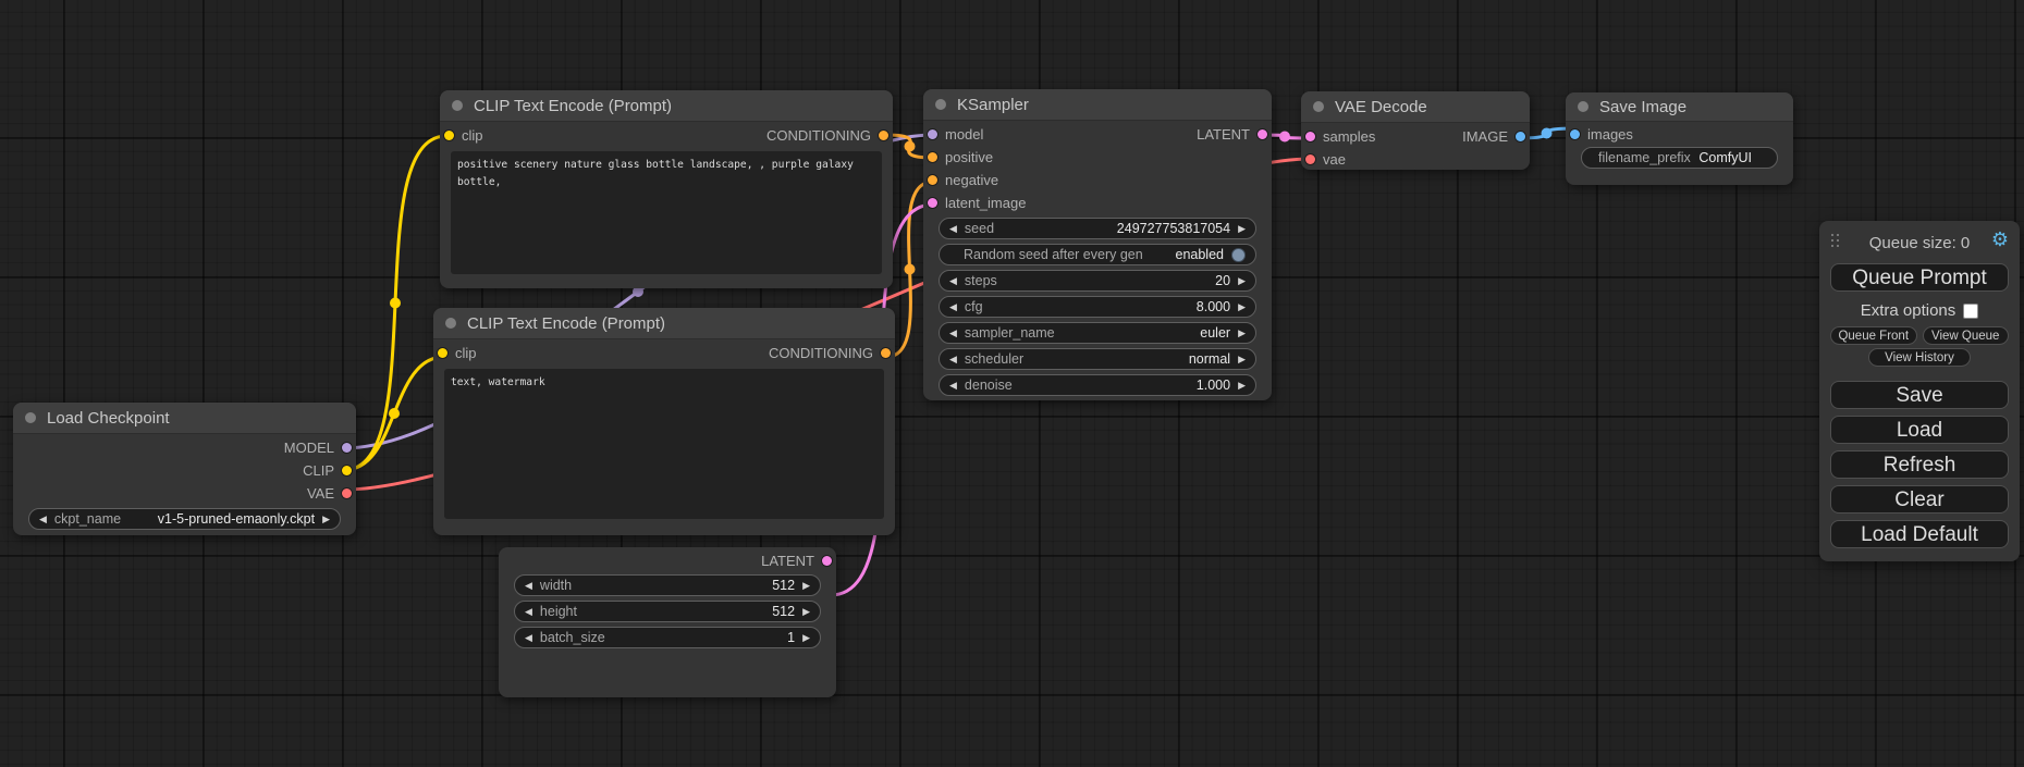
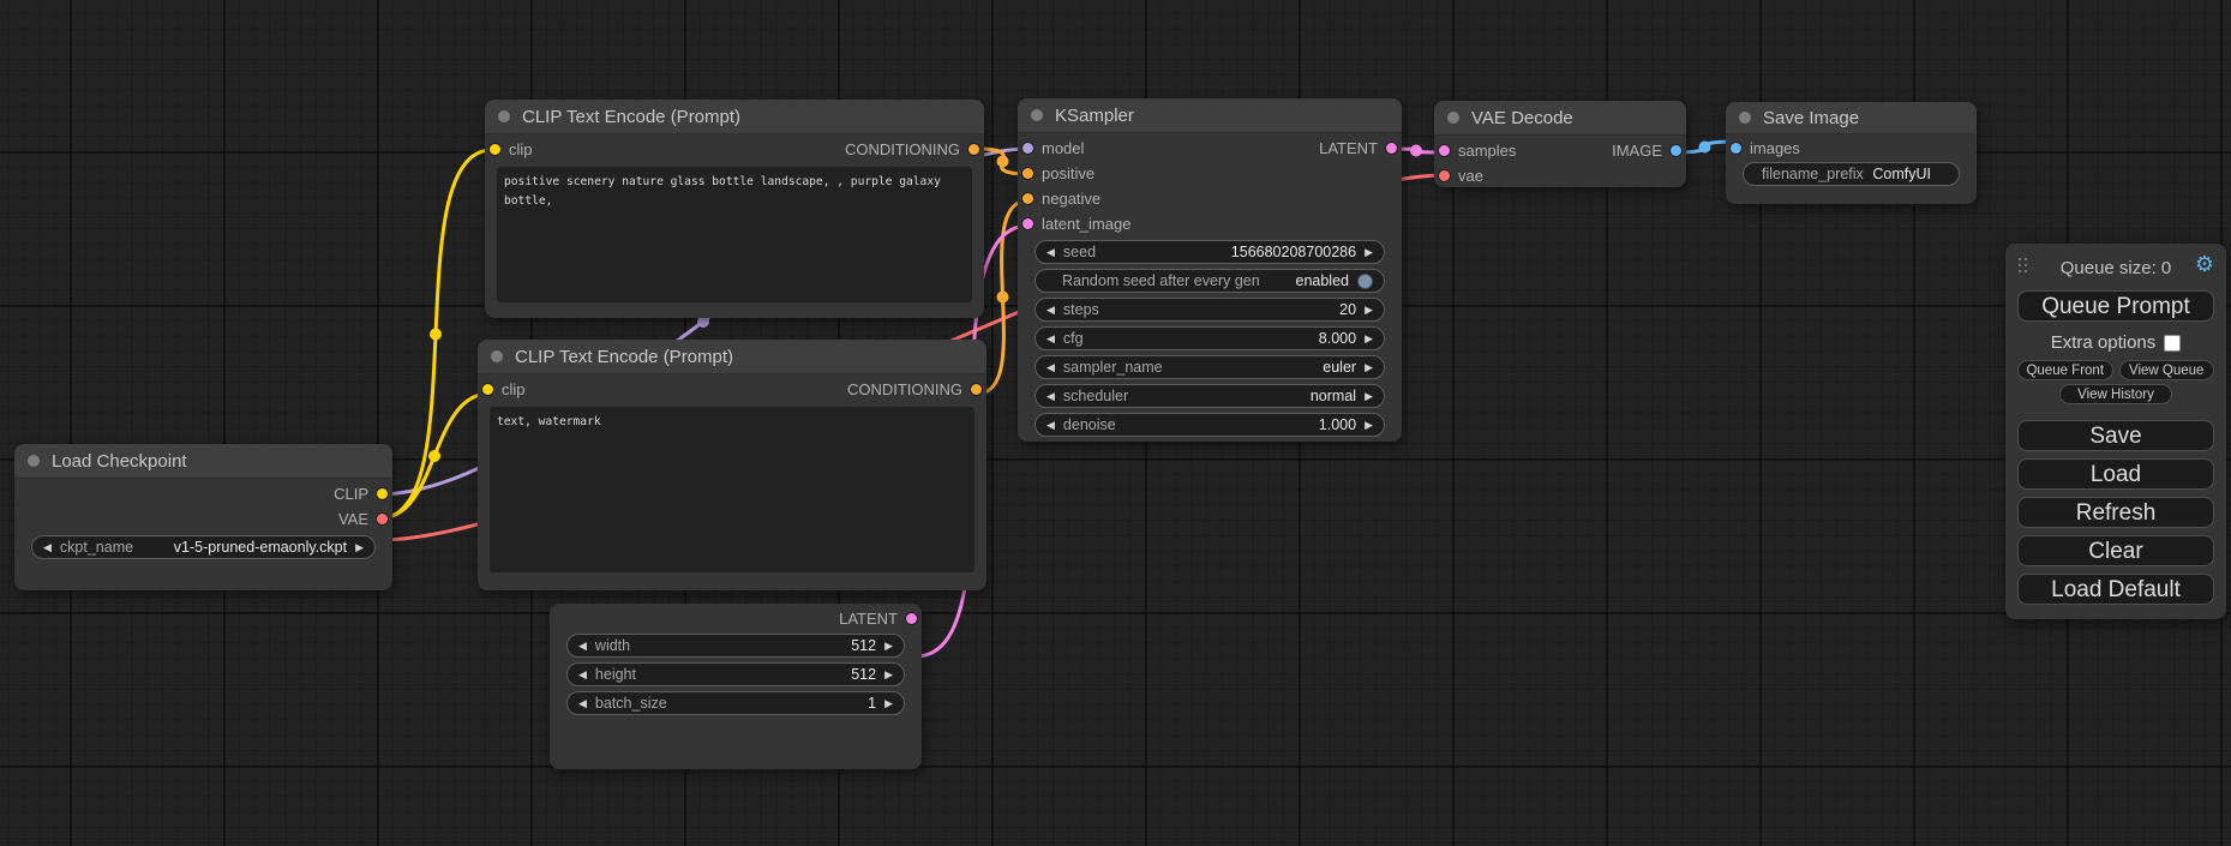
  Load Checkpoint
- MODEL
  CLIP
  VAE
  ◀
  ckpt_name
  v1-5-pruned-emaonly.ckpt
  ▶
  CLIP Text Encode (Prompt)
  clip
  CONDITIONING
  positive scenery nature glass bottle landscape, , purple galaxy bottle,
  CLIP Text Encode (Prompt)
  clip
  CONDITIONING
  text, watermark
  KSampler
  model
  LATENT
  positive
  negative
  latent_image
  ◀
  seed
- 249727753817054
+ 156680208700286
  ▶
  Random seed after every gen
  enabled
  ◀
  steps
  20
  ▶
  ◀
  cfg
  8.000
  ▶
  ◀
  sampler_name
  euler
  ▶
  ◀
  scheduler
  normal
  ▶
  ◀
  denoise
  1.000
  ▶
  LATENT
  ◀
  width
  512
  ▶
  ◀
  height
  512
  ▶
  ◀
  batch_size
  1
  ▶
  VAE Decode
  samples
  IMAGE
  vae
  Save Image
  images
  filename_prefix
  ComfyUI
  Queue size: 0
  ⚙
  Queue Prompt
  Extra options
  Queue Front
  View Queue
  View History
  Save
  Load
  Refresh
  Clear
  Load Default
